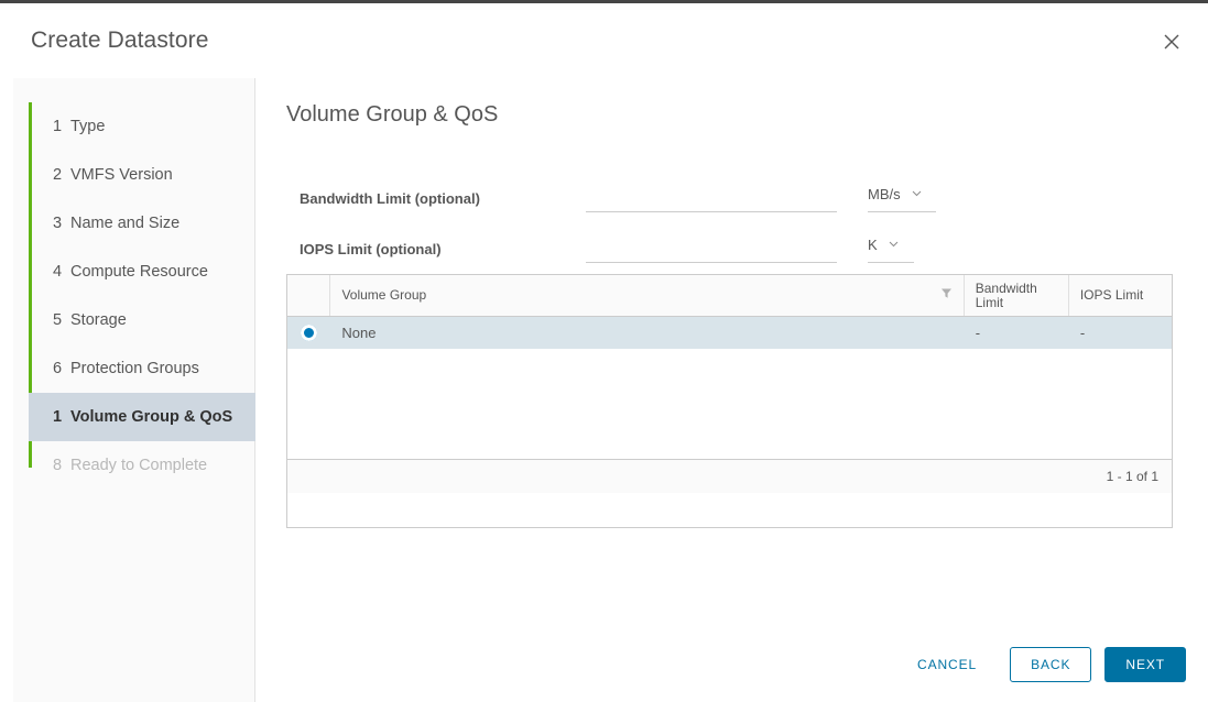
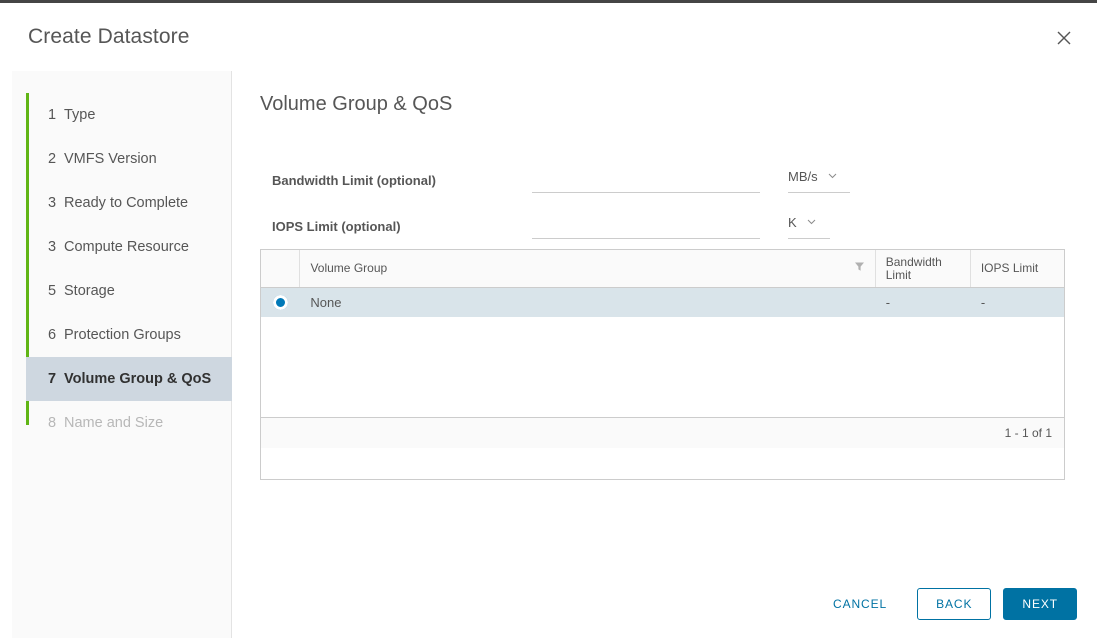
  Create Datastore
  1 Type
  2 VMFS Version
- 3 Name and Size
+ 3 Ready to Complete
- 4 Compute Resource
+ 3 Compute Resource
  5 Storage
  6 Protection Groups
- 1 Volume Group & QoS
+ 7 Volume Group & QoS
- 8 Ready to Complete
+ 8 Name and Size
  Volume Group & QoS
  Bandwidth Limit (optional)
  MB/s
  IOPS Limit (optional)
  K
  Volume Group
  Bandwidth Limit
  IOPS Limit
  None
  -
  -
  1 - 1 of 1
  CANCEL
  BACK
  NEXT
